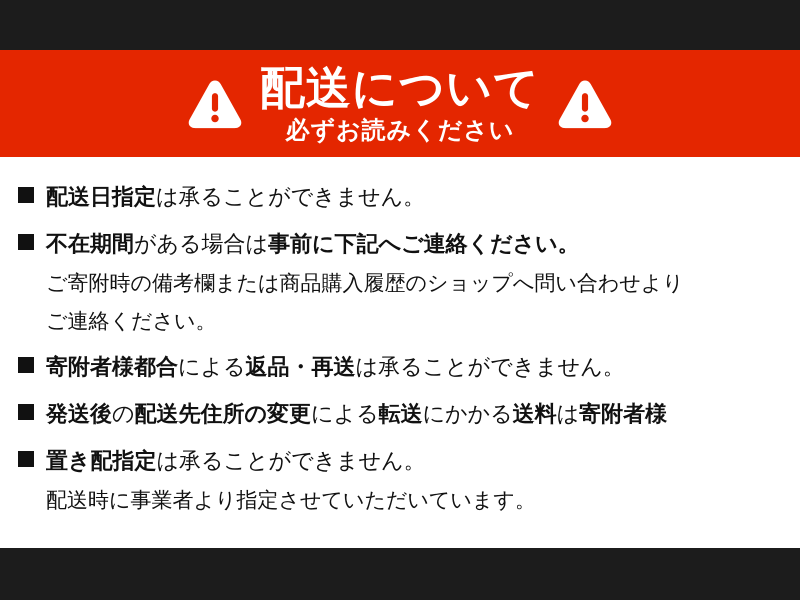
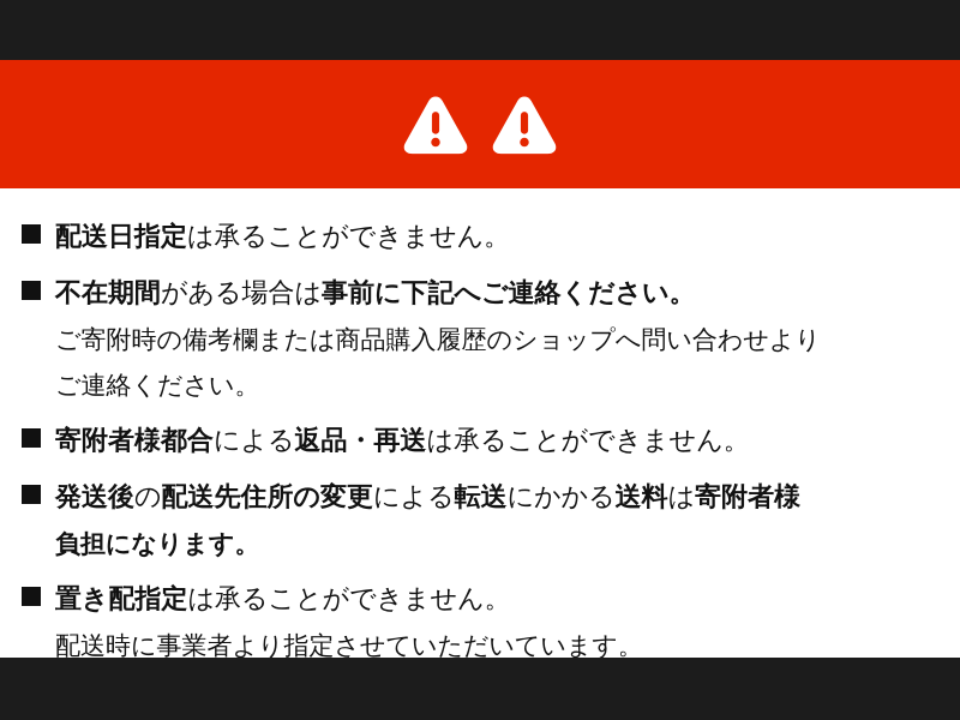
- 配送について
- 必ずお読みください
  配送日指定は承ることができません。
  不在期間がある場合は事前に下記へご連絡ください。
  ご寄附時の備考欄または商品購入履歴のショップへ問い合わせより
  ご連絡ください。
  寄附者様都合による返品・再送は承ることができません。
  発送後の配送先住所の変更による転送にかかる送料は寄附者様
+ 負担になります。
  置き配指定は承ることができません。
  配送時に事業者より指定させていただいています。
